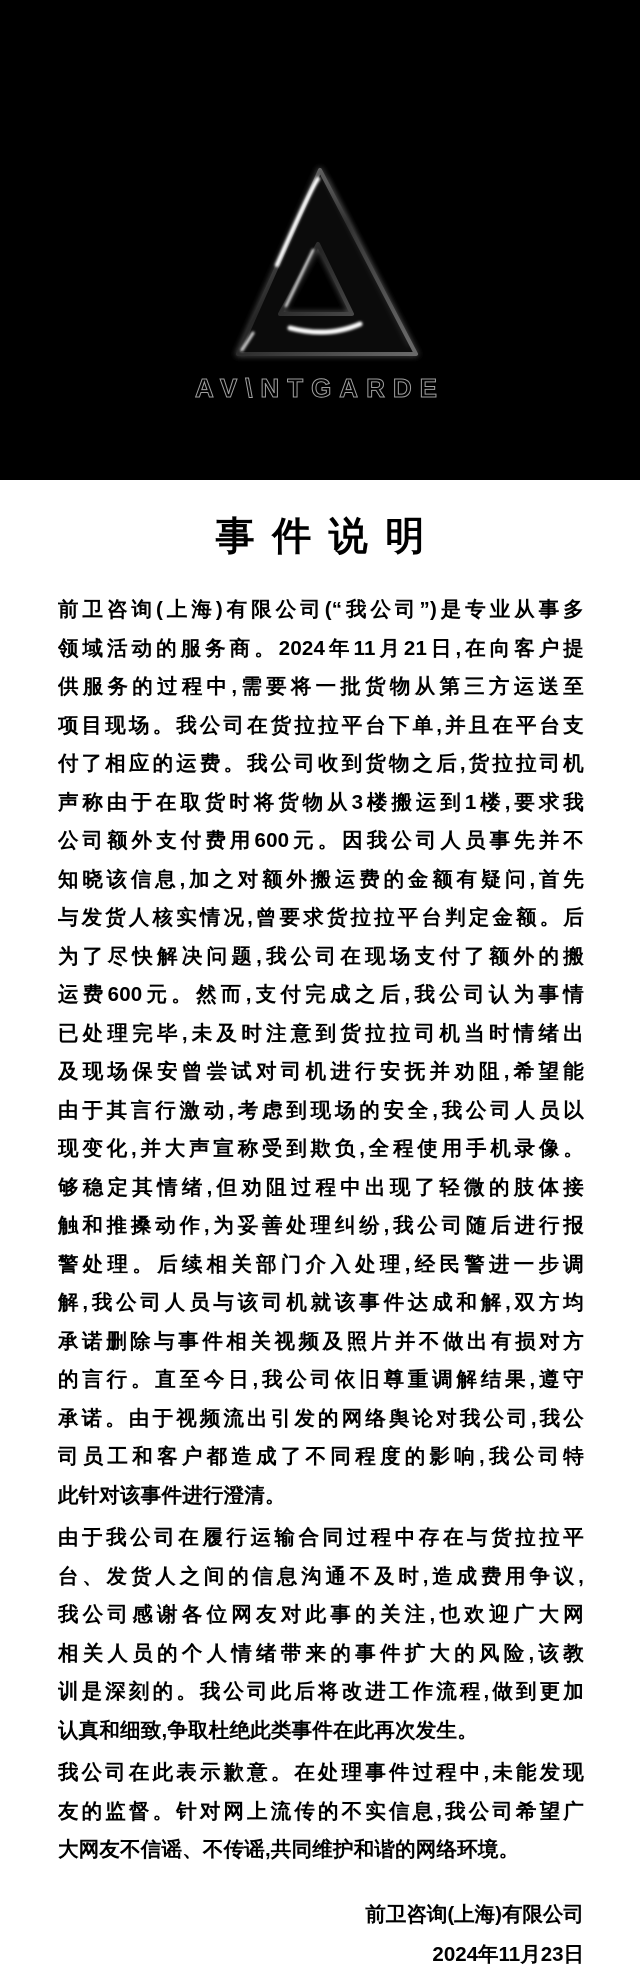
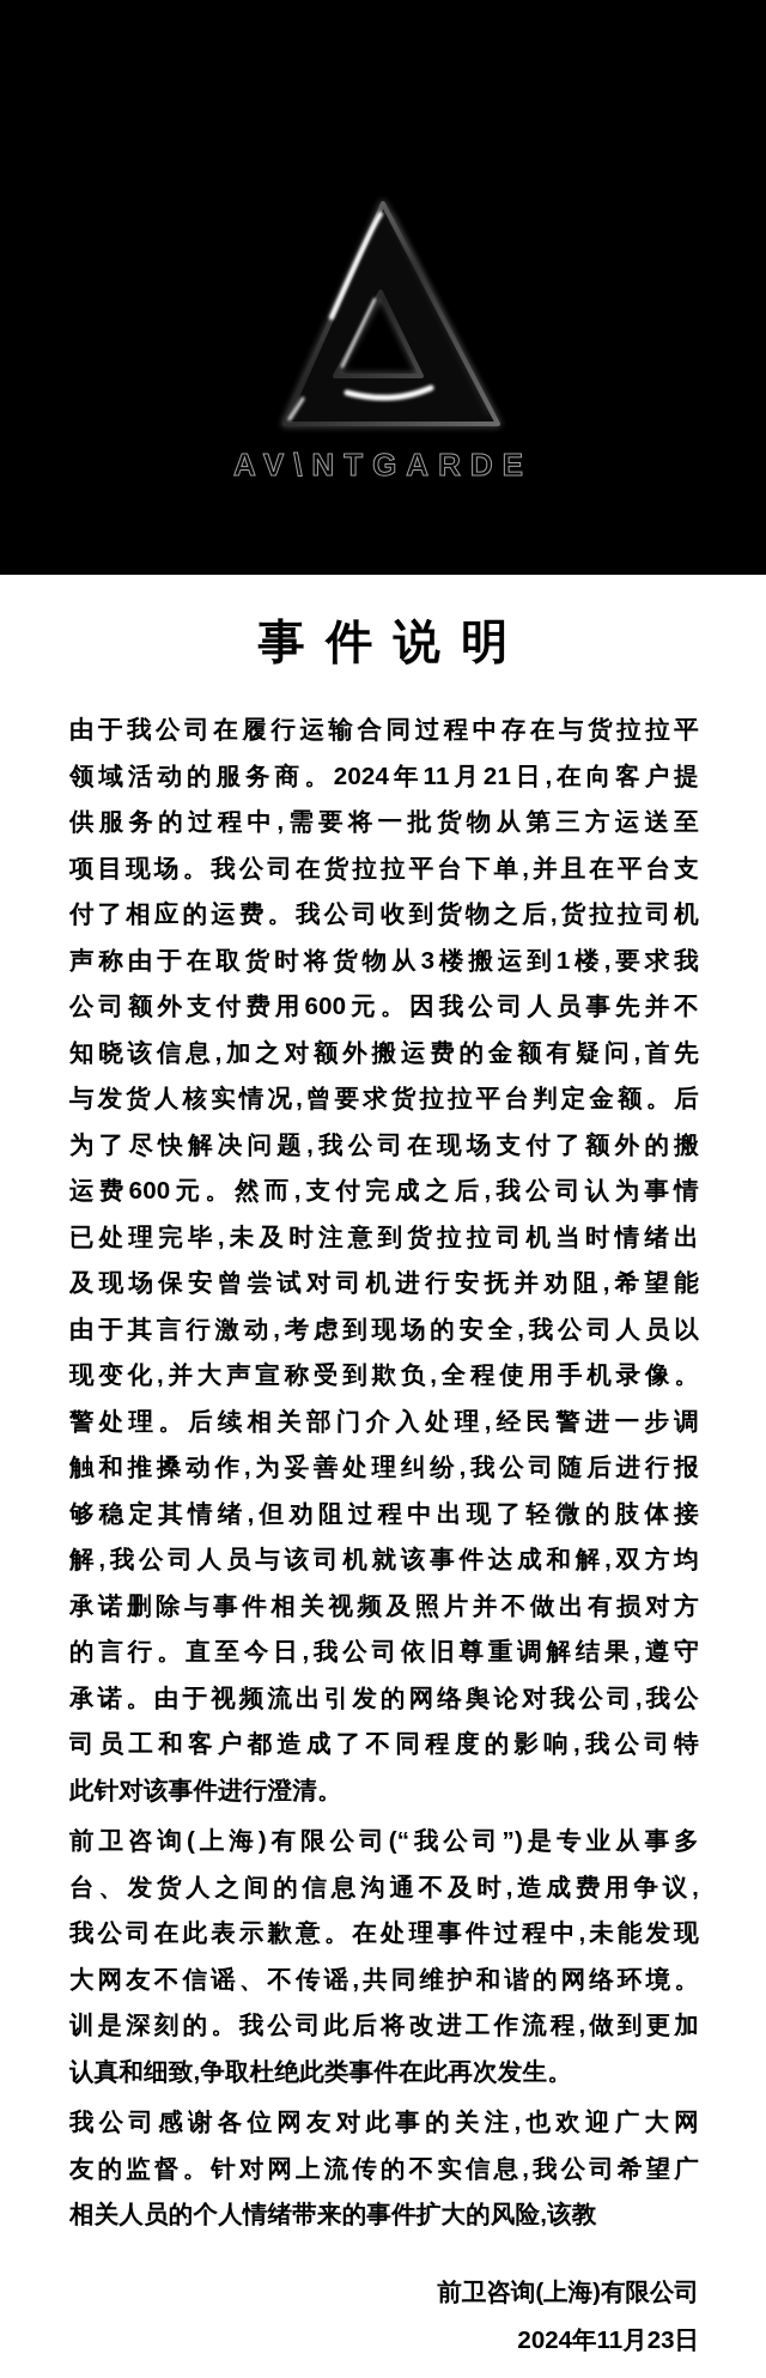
  AV\NTGARDE
  事件说明
- 前卫咨询(上海)有限公司(“我公司”)是专业从事多
+ 由于我公司在履行运输合同过程中存在与货拉拉平
  领域活动的服务商。2024年11月21日,在向客户提
  供服务的过程中,需要将一批货物从第三方运送至
  项目现场。我公司在货拉拉平台下单,并且在平台支
  付了相应的运费。我公司收到货物之后,货拉拉司机
  声称由于在取货时将货物从3楼搬运到1楼,要求我
  公司额外支付费用600元。因我公司人员事先并不
  知晓该信息,加之对额外搬运费的金额有疑问,首先
  与发货人核实情况,曾要求货拉拉平台判定金额。后
  为了尽快解决问题,我公司在现场支付了额外的搬
  运费600元。然而,支付完成之后,我公司认为事情
  已处理完毕,未及时注意到货拉拉司机当时情绪出
  及现场保安曾尝试对司机进行安抚并劝阻,希望能
  由于其言行激动,考虑到现场的安全,我公司人员以
  现变化,并大声宣称受到欺负,全程使用手机录像。
- 够稳定其情绪,但劝阻过程中出现了轻微的肢体接
+ 警处理。后续相关部门介入处理,经民警进一步调
  触和推搡动作,为妥善处理纠纷,我公司随后进行报
- 警处理。后续相关部门介入处理,经民警进一步调
+ 够稳定其情绪,但劝阻过程中出现了轻微的肢体接
  解,我公司人员与该司机就该事件达成和解,双方均
  承诺删除与事件相关视频及照片并不做出有损对方
  的言行。直至今日,我公司依旧尊重调解结果,遵守
  承诺。由于视频流出引发的网络舆论对我公司,我公
  司员工和客户都造成了不同程度的影响,我公司特
  此针对该事件进行澄清。
- 由于我公司在履行运输合同过程中存在与货拉拉平
+ 前卫咨询(上海)有限公司(“我公司”)是专业从事多
  台、发货人之间的信息沟通不及时,造成费用争议,
- 我公司感谢各位网友对此事的关注,也欢迎广大网
+ 我公司在此表示歉意。在处理事件过程中,未能发现
- 相关人员的个人情绪带来的事件扩大的风险,该教
+ 大网友不信谣、不传谣,共同维护和谐的网络环境。
  训是深刻的。我公司此后将改进工作流程,做到更加
  认真和细致,争取杜绝此类事件在此再次发生。
- 我公司在此表示歉意。在处理事件过程中,未能发现
+ 我公司感谢各位网友对此事的关注,也欢迎广大网
  友的监督。针对网上流传的不实信息,我公司希望广
- 大网友不信谣、不传谣,共同维护和谐的网络环境。
+ 相关人员的个人情绪带来的事件扩大的风险,该教
  前卫咨询(上海)有限公司
  2024年11月23日
